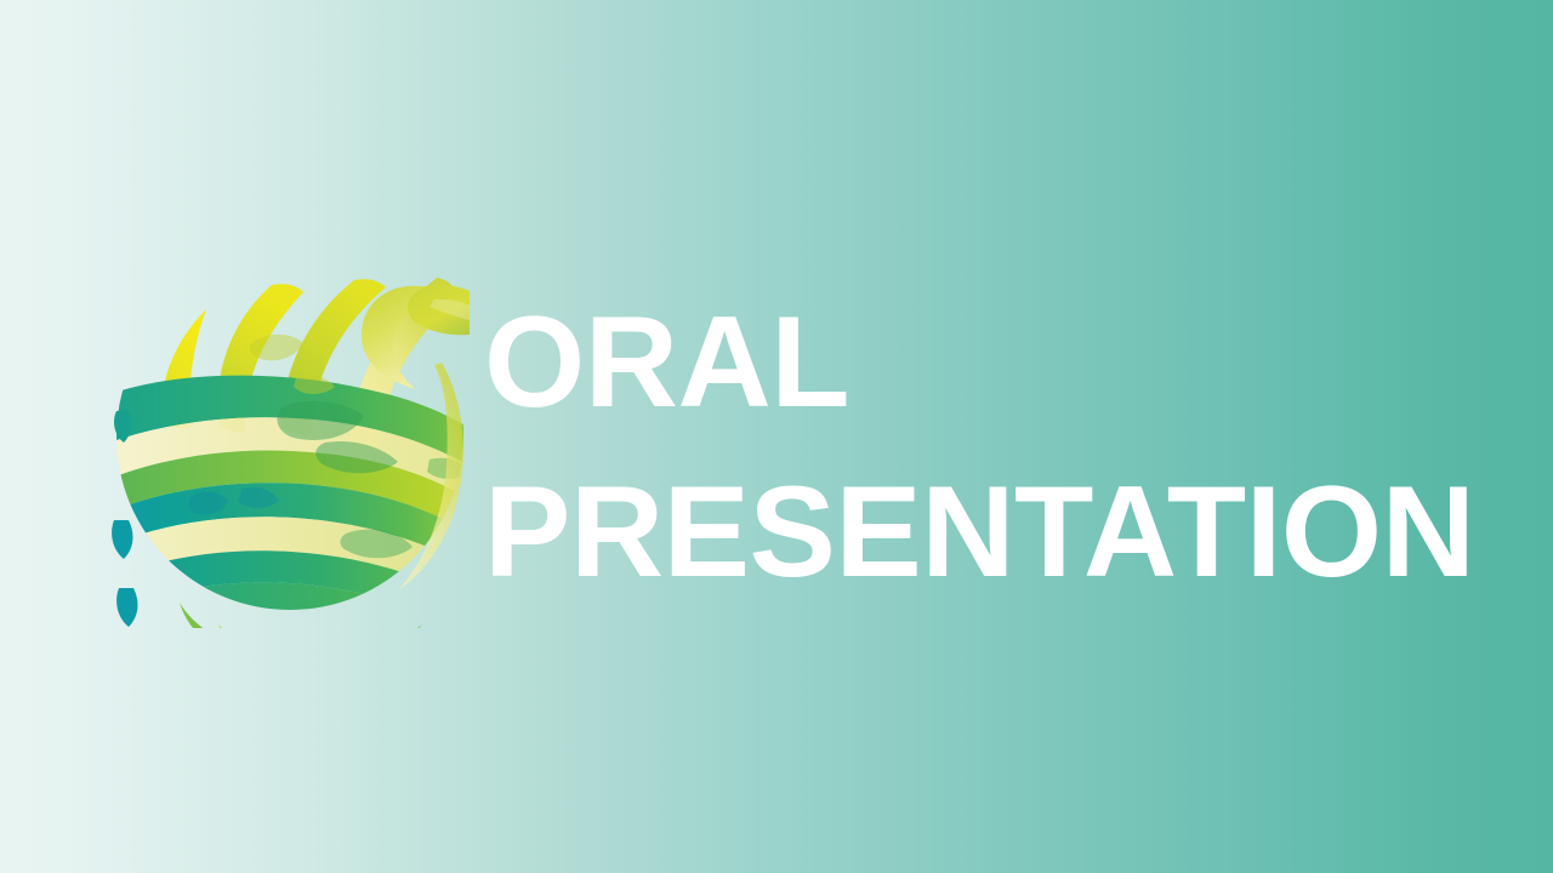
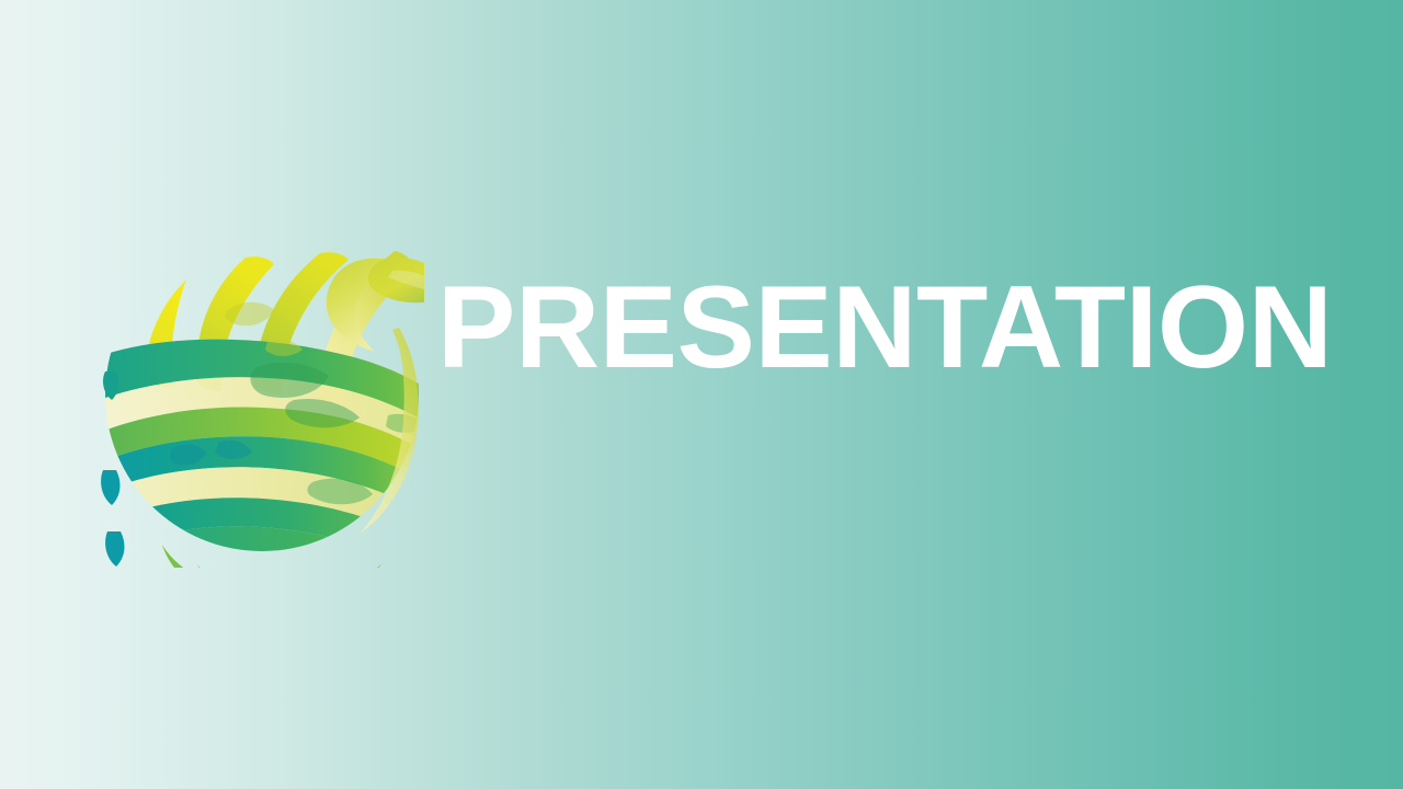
- ORAL
  PRESENTATION
